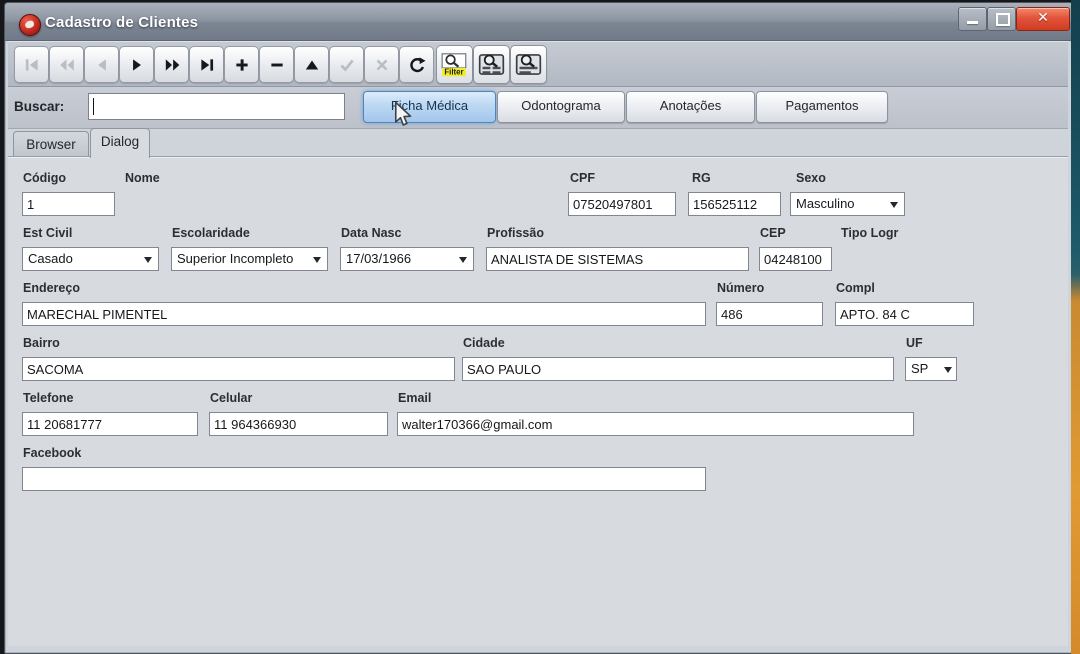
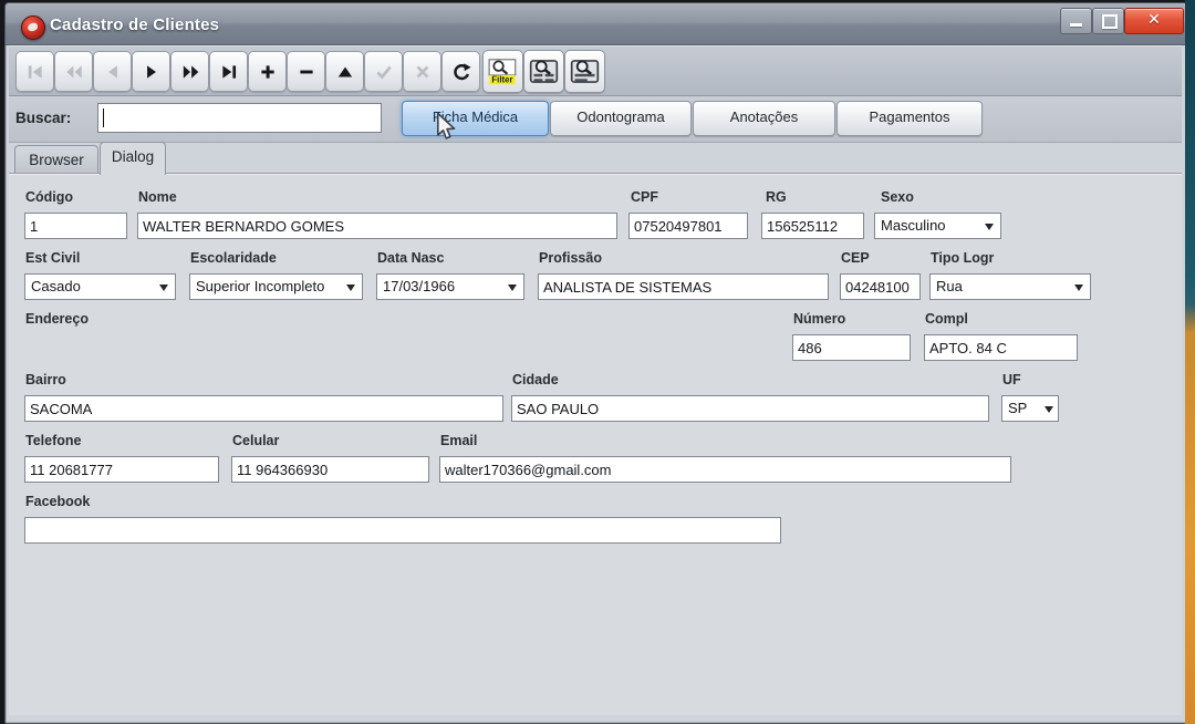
  Cadastro de Clientes
  ✕
  Filter
  Buscar:
  Ficha Médica
  Odontograma
  Anotações
  Pagamentos
  Browser
  Dialog
  Código
  1
  Nome
+ WALTER BERNARDO GOMES
  CPF
  07520497801
  RG
  156525112
  Sexo
  Masculino
  Est Civil
  Casado
  Escolaridade
  Superior Incompleto
  Data Nasc
  17/03/1966
  Profissão
  ANALISTA DE SISTEMAS
  CEP
  04248100
  Tipo Logr
+ Rua
  Endereço
- MARECHAL PIMENTEL
  Número
  486
  Compl
  APTO. 84 C
  Bairro
  SACOMA
  Cidade
  SAO PAULO
  UF
  SP
  Telefone
  11 20681777
  Celular
  11 964366930
  Email
  walter170366@gmail.com
  Facebook
